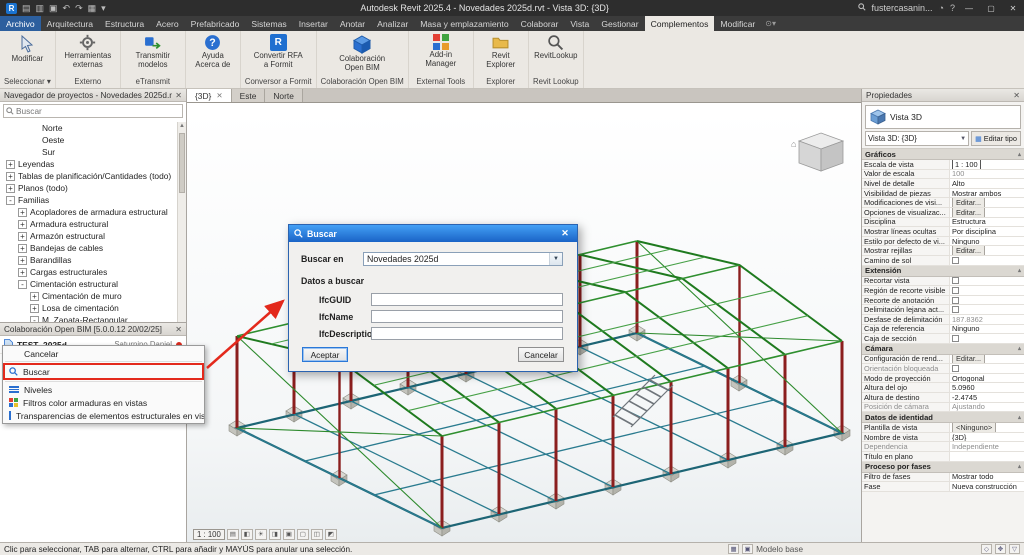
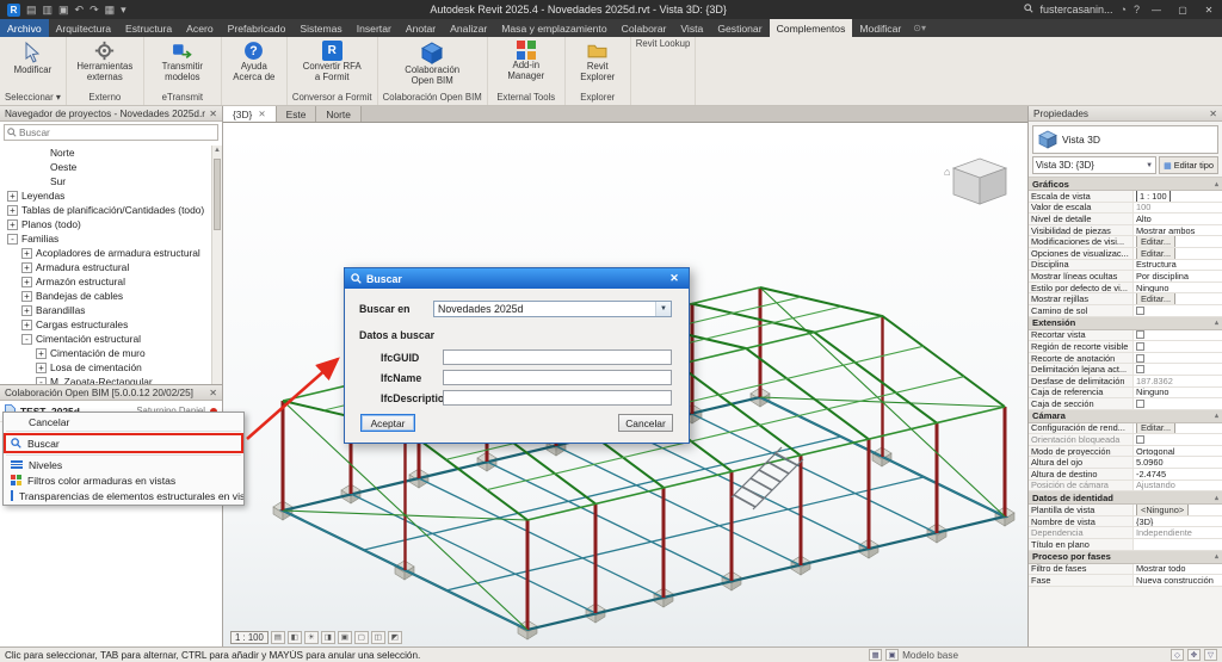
  R
  ▤
  ▥
  ▣
  ↶
  ↷
  ▦
  ▾
  Autodesk Revit 2025.4 - Novedades 2025d.rvt - Vista 3D: {3D}
  fustercasanin...
  ◔
  ?
  —
  ▢
  ✕
  Archivo
  Arquitectura
  Estructura
  Acero
  Prefabricado
  Sistemas
  Insertar
  Anotar
  Analizar
  Masa y emplazamiento
  Colaborar
  Vista
  Gestionar
  Complementos
  Modificar
  ⊙▾
  Modificar
  Seleccionar ▾
  Herramientas externas
  Externo
  Transmitir modelos
  eTransmit
  ?
  Ayuda Acerca de
  R
  Convertir RFA a Formit
  Conversor a Formit
  Colaboración Open BIM
  Colaboración Open BIM
  Add-in Manager
  External Tools
  Revit Explorer
  Explorer
- RevitLookup
  Revit Lookup
  Navegador de proyectos - Novedades 2025d.r
  ✕
  Buscar
  Norte
  Oeste
  Sur
  +
  Leyendas
  +
  Tablas de planificación/Cantidades (todo)
  +
  Planos (todo)
  -
  Familias
  +
  Acopladores de armadura estructural
  +
  Armadura estructural
  +
  Armazón estructural
  +
  Bandejas de cables
  +
  Barandillas
  +
  Cargas estructurales
  -
  Cimentación estructural
  +
  Cimentación de muro
  +
  Losa de cimentación
  -
  M_Zapata-Rectangular
  Colaboración Open BIM [5.0.0.12 20/02/25]
  ✕
  Cancelar
  Buscar
  Niveles
  Filtros color armaduras en vistas
  Transparencias de elementos estructurales en vis
  {3D}
  ✕
  Este
  Norte
  ⌂
  1 : 100
  Propiedades
  ✕
  Vista 3D
  Vista 3D: {3D}
  Editar tipo
  Gráficos
  Escala de vista
  1 : 100
  Valor de escala
  100
  Nivel de detalle
  Alto
  Visibilidad de piezas
  Mostrar ambos
  Modificaciones de visi...
  Editar...
  Opciones de visualizac...
  Editar...
  Disciplina
  Estructura
  Mostrar líneas ocultas
  Por disciplina
  Estilo por defecto de vi...
  Ninguno
  Mostrar rejillas
  Editar...
  Camino de sol
  Extensión
  Recortar vista
  Región de recorte visible
  Recorte de anotación
  Delimitación lejana act...
  Desfase de delimitación
  187.8362
  Caja de referencia
  Ninguno
  Caja de sección
  Cámara
  Configuración de rend...
  Editar...
  Orientación bloqueada
  Modo de proyección
  Ortogonal
  Altura del ojo
  5.0960
  Altura de destino
  -2.4745
  Posición de cámara
  Ajustando
  Datos de identidad
  Plantilla de vista
  <Ninguno>
  Nombre de vista
  {3D}
  Dependencia
  Independiente
  Título en plano
  Proceso por fases
  Filtro de fases
  Mostrar todo
  Fase
  Nueva construcción
  Buscar
  ✕
  Buscar en
  Novedades 2025d
  Datos a buscar
  IfcGUID
  IfcName
  IfcDescriptio
  Aceptar
  Cancelar
  Clic para seleccionar, TAB para alternar, CTRL para añadir y MAYÚS para anular una selección.
  Modelo base
